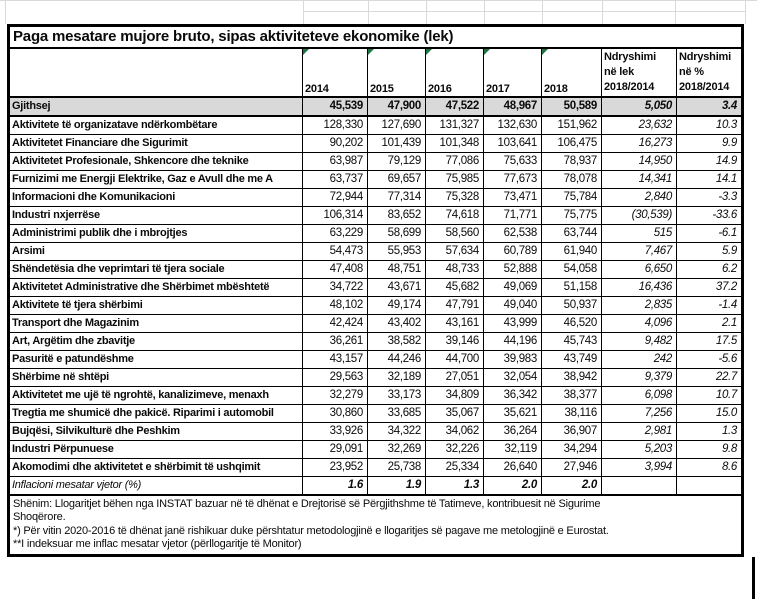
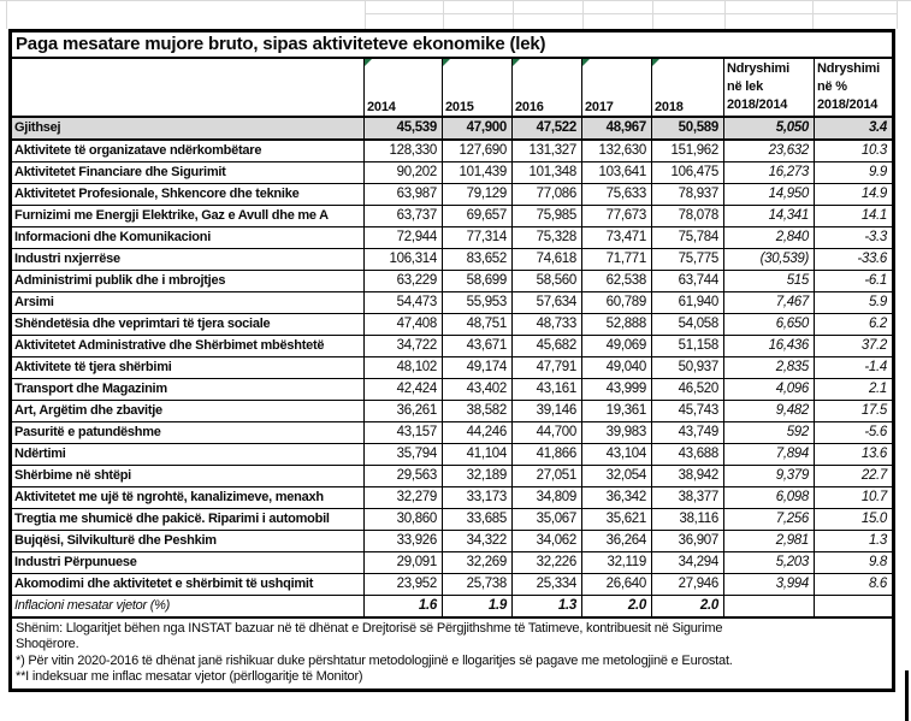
  Paga mesatare mujore bruto, sipas aktiviteteve ekonomike (lek)
  	2014	2015	2016	2017	2018	Ndryshimi në lek 2018/2014	Ndryshimi në % 2018/2014
  Gjithsej	45,539	47,900	47,522	48,967	50,589	5,050	3.4
  Aktivitete të organizatave ndërkombëtare	128,330	127,690	131,327	132,630	151,962	23,632	10.3
  Aktivitetet Financiare dhe Sigurimit	90,202	101,439	101,348	103,641	106,475	16,273	9.9
  Aktivitetet Profesionale, Shkencore dhe teknike	63,987	79,129	77,086	75,633	78,937	14,950	14.9
  Furnizimi me Energji Elektrike, Gaz e Avull dhe me A	63,737	69,657	75,985	77,673	78,078	14,341	14.1
  Informacioni dhe Komunikacioni	72,944	77,314	75,328	73,471	75,784	2,840	-3.3
  Industri nxjerrëse	106,314	83,652	74,618	71,771	75,775	(30,539)	-33.6
  Administrimi publik dhe i mbrojtjes	63,229	58,699	58,560	62,538	63,744	515	-6.1
  Arsimi	54,473	55,953	57,634	60,789	61,940	7,467	5.9
  Shëndetësia dhe veprimtari të tjera sociale	47,408	48,751	48,733	52,888	54,058	6,650	6.2
  Aktivitetet Administrative dhe Shërbimet mbështetë	34,722	43,671	45,682	49,069	51,158	16,436	37.2
  Aktivitete të tjera shërbimi	48,102	49,174	47,791	49,040	50,937	2,835	-1.4
  Transport dhe Magazinim	42,424	43,402	43,161	43,999	46,520	4,096	2.1
- Art, Argëtim dhe zbavitje	36,261	38,582	39,146	44,196	45,743	9,482	17.5
+ Art, Argëtim dhe zbavitje	36,261	38,582	39,146	19,361	45,743	9,482	17.5
- Pasuritë e patundëshme	43,157	44,246	44,700	39,983	43,749	242	-5.6
+ Pasuritë e patundëshme	43,157	44,246	44,700	39,983	43,749	592	-5.6
+ Ndërtimi	35,794	41,104	41,866	43,104	43,688	7,894	13.6
  Shërbime në shtëpi	29,563	32,189	27,051	32,054	38,942	9,379	22.7
  Aktivitetet me ujë të ngrohtë, kanalizimeve, menaxh	32,279	33,173	34,809	36,342	38,377	6,098	10.7
  Tregtia me shumicë dhe pakicë. Riparimi i automobil	30,860	33,685	35,067	35,621	38,116	7,256	15.0
  Bujqësi, Silvikulturë dhe Peshkim	33,926	34,322	34,062	36,264	36,907	2,981	1.3
  Industri Përpunuese	29,091	32,269	32,226	32,119	34,294	5,203	9.8
  Akomodimi dhe aktivitetet e shërbimit të ushqimit	23,952	25,738	25,334	26,640	27,946	3,994	8.6
  Inflacioni mesatar vjetor (%)	1.6	1.9	1.3	2.0	2.0
  Shënim: Llogaritjet bëhen nga INSTAT bazuar në të dhënat e Drejtorisë së Përgjithshme të Tatimeve, kontribuesit në Sigurime Shoqërore. *) Për vitin 2020-2016 të dhënat janë rishikuar duke përshtatur metodologjinë e llogaritjes së pagave me metologjinë e Eurostat. **I indeksuar me inflac mesatar vjetor (përllogaritje të Monitor)
